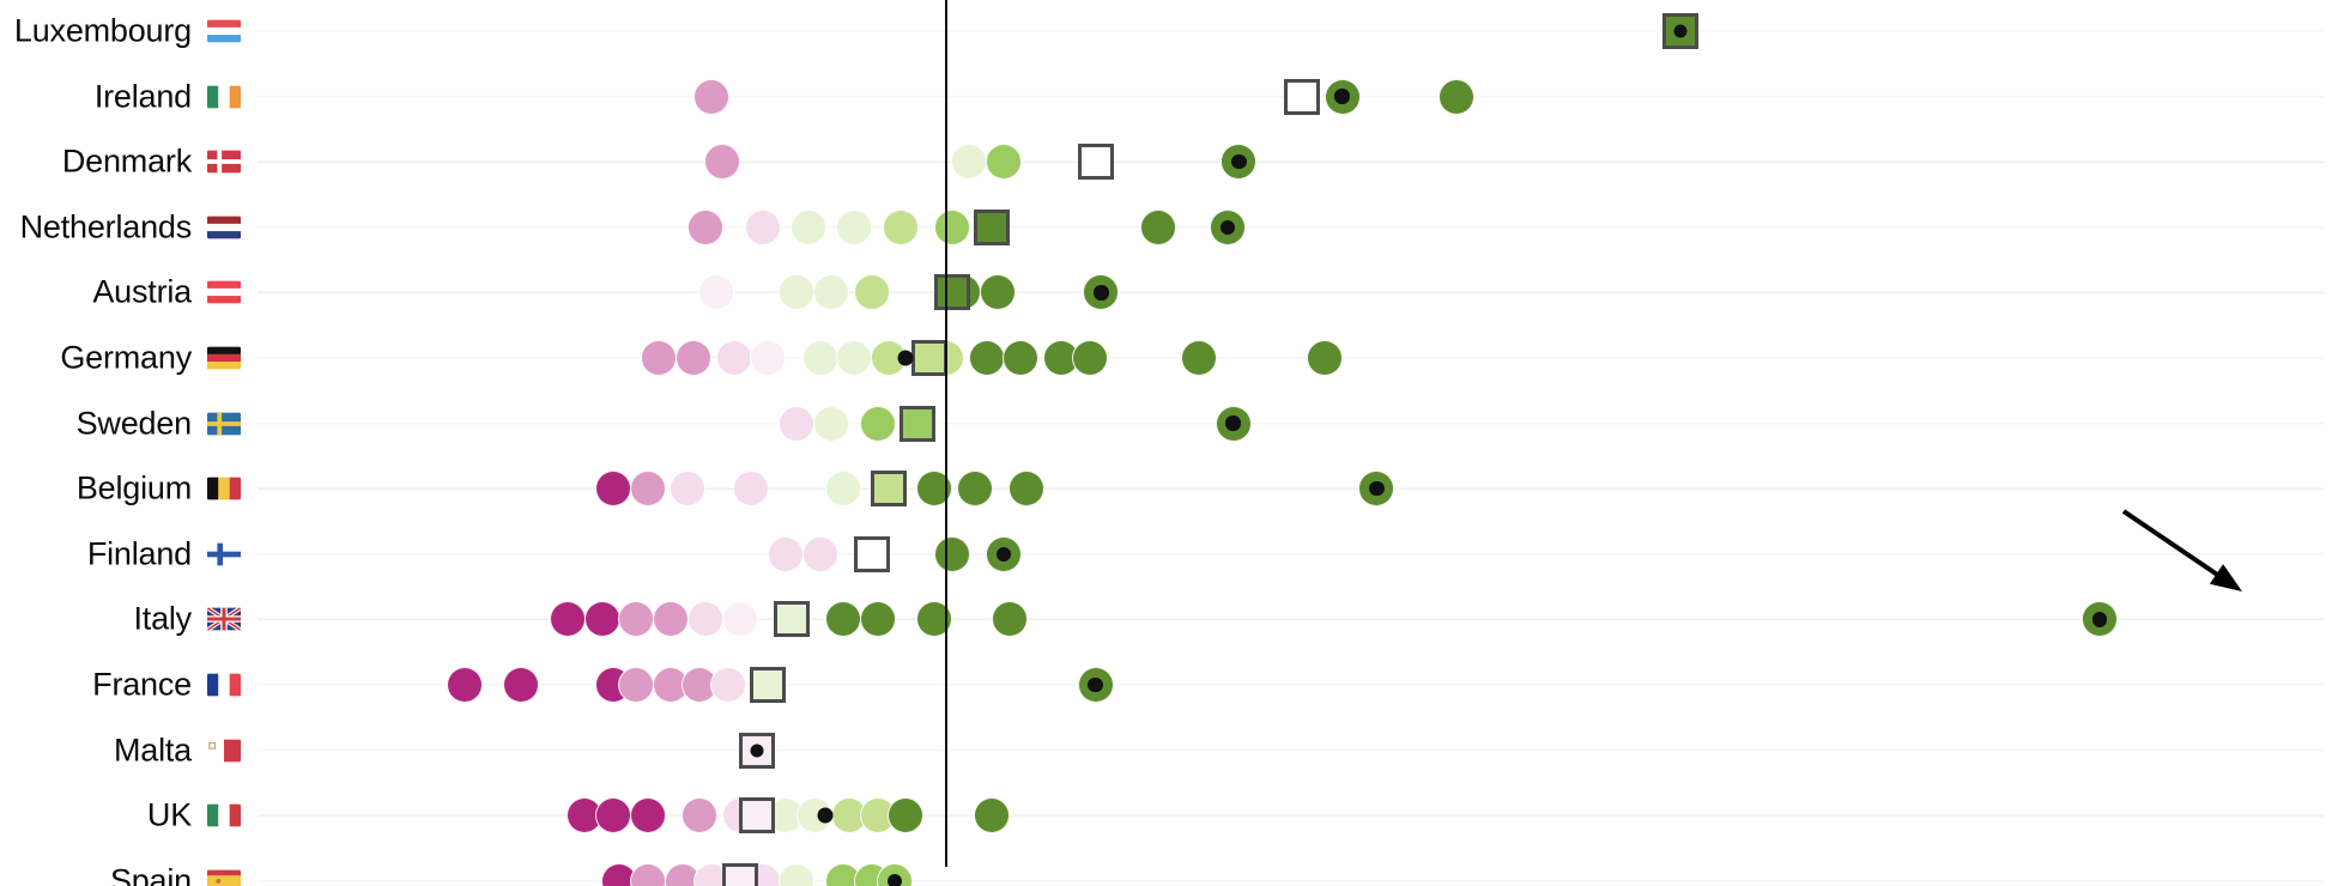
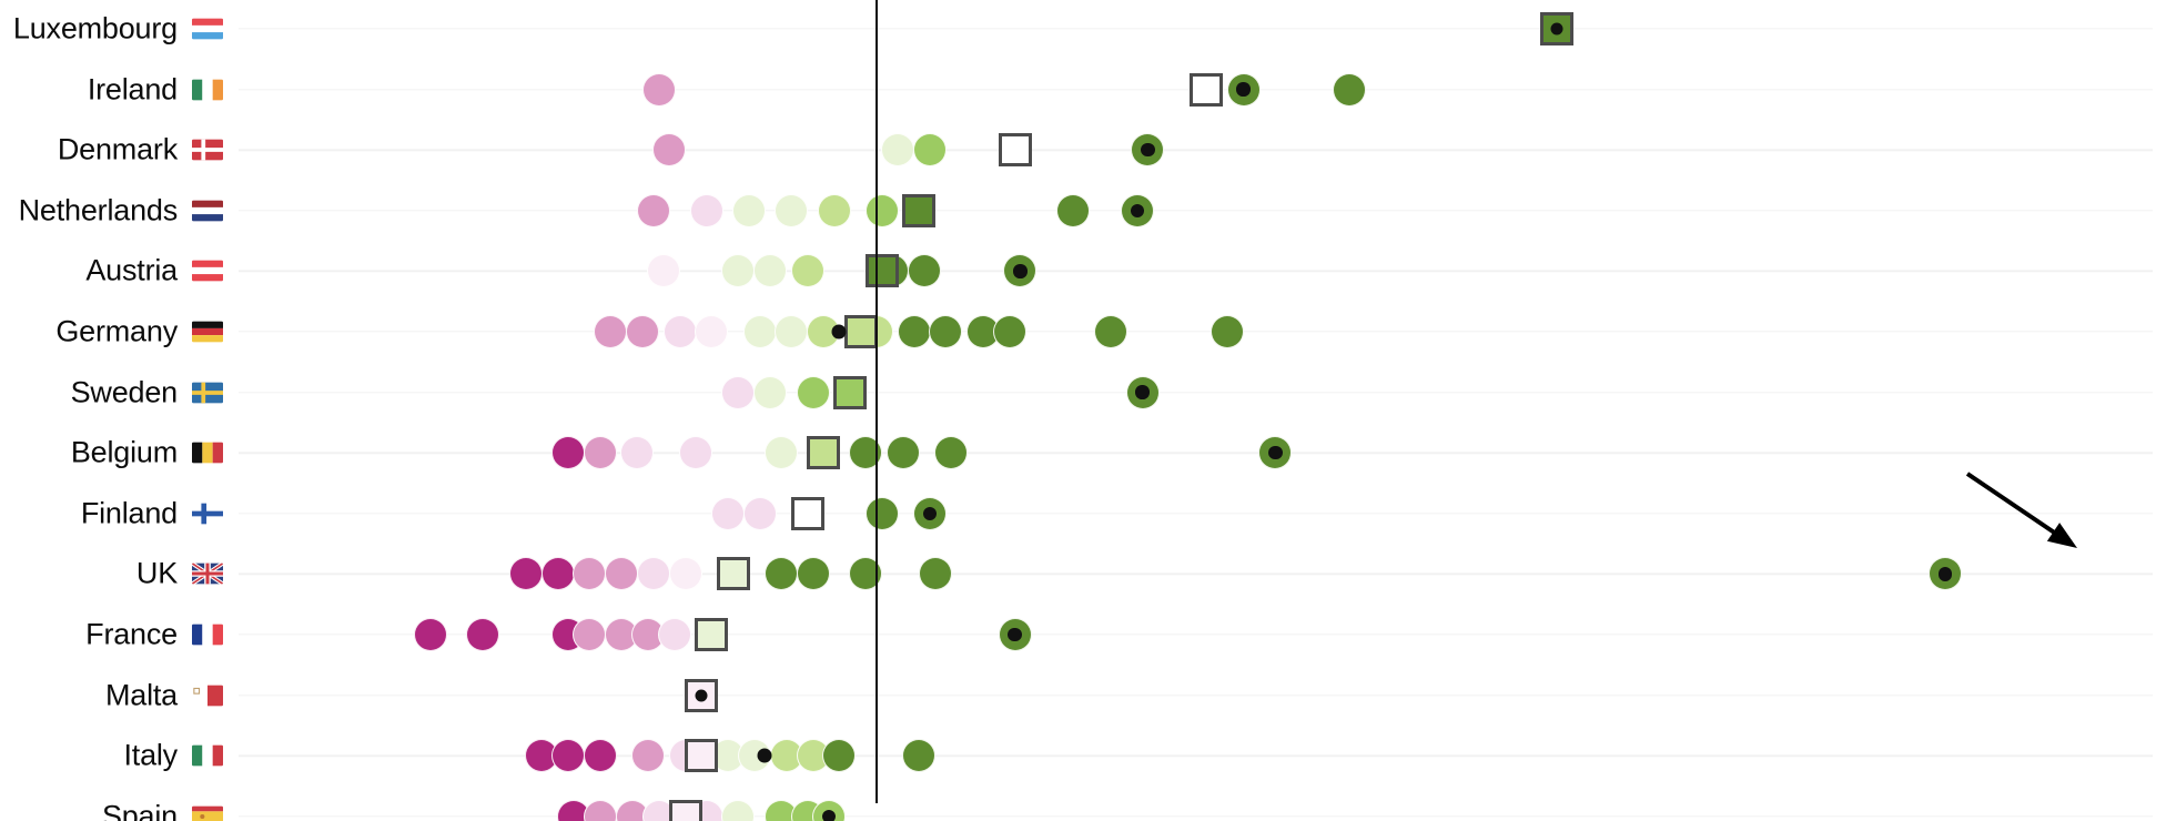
  Luxembourg
  Ireland
  Denmark
  Netherlands
  Austria
  Germany
  Sweden
  Belgium
  Finland
- Italy
+ UK
  France
  Malta
- UK
+ Italy
  Spain
